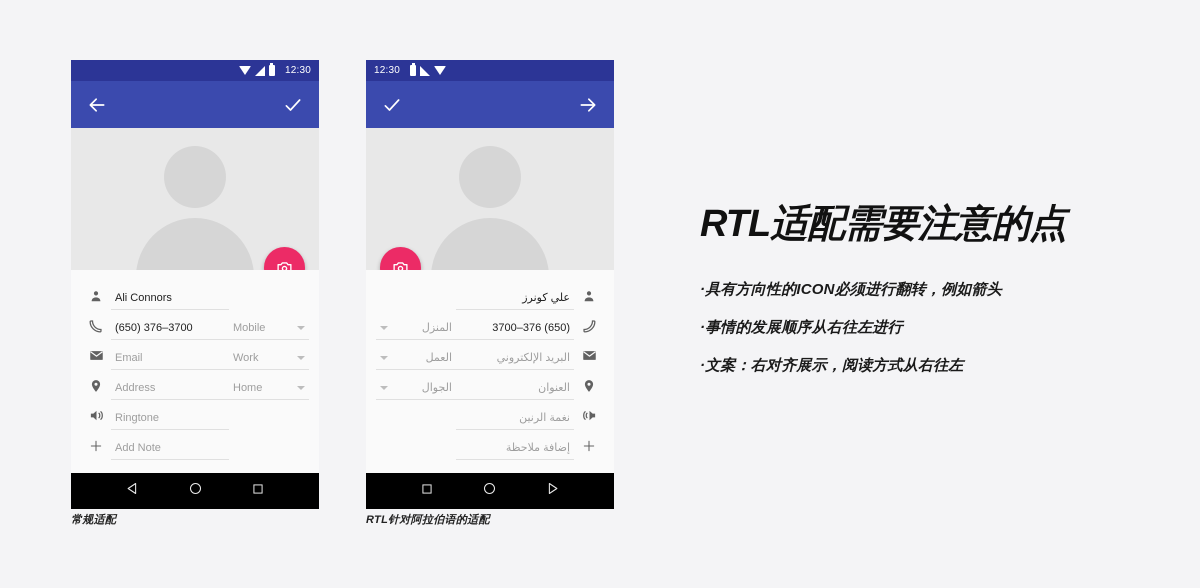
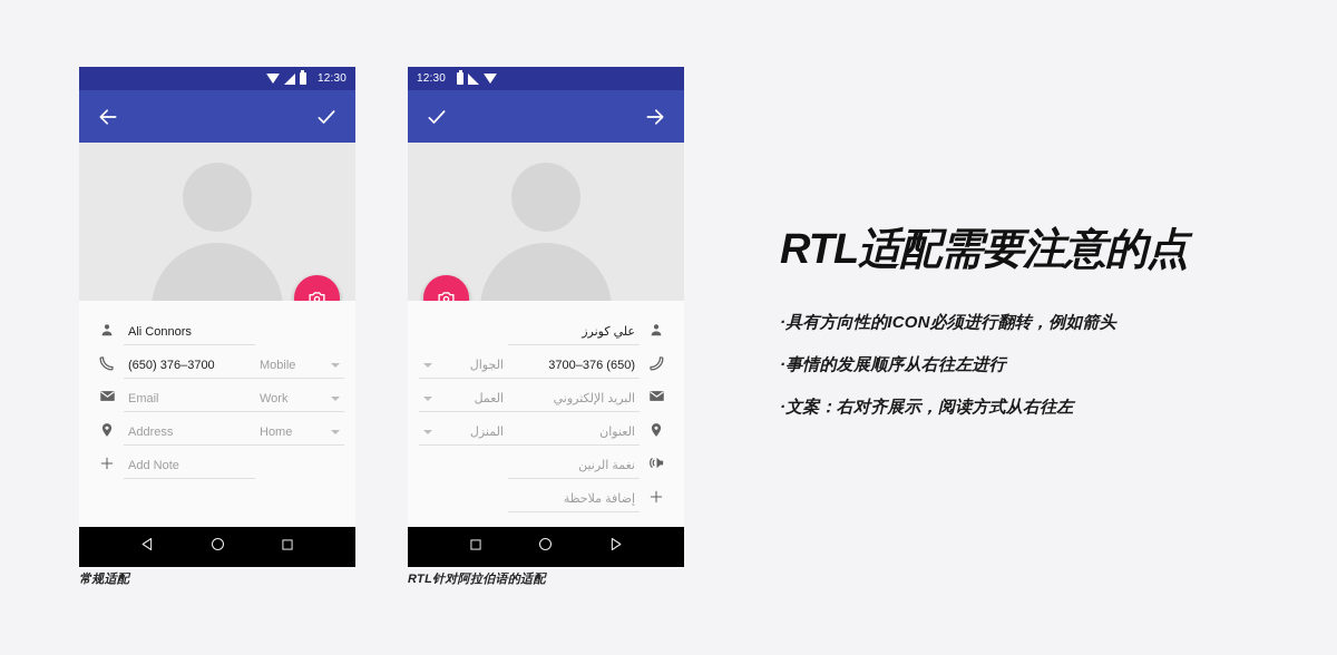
  12:30
  Ali Connors
  (650) 376–3700
  Mobile
  Email
  Work
  Address
  Home
- Ringtone
  Add Note
  常规适配
  12:30
  علي كونرز
  (650) 376–3700
- المنزل
+ الجوال
  البريد الإلكتروني
  العمل
  العنوان
- الجوال
+ المنزل
  نغمة الرنين
  إضافة ملاحظة
  RTL针对阿拉伯语的适配
  RTL适配需要注意的点
  ·具有方向性的ICON必须进行翻转，例如箭头
  ·事情的发展顺序从右往左进行
  ·文案：右对齐展示，阅读方式从右往左
